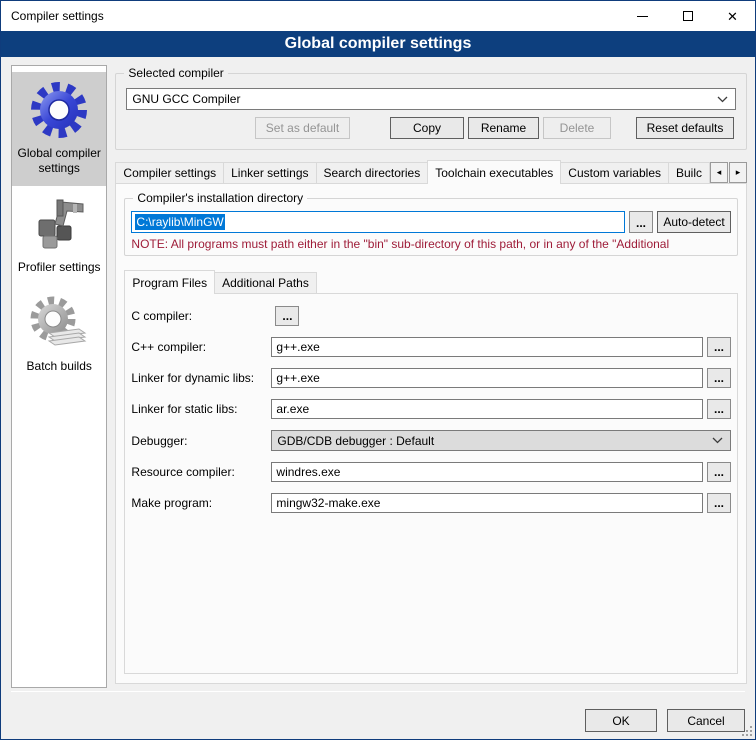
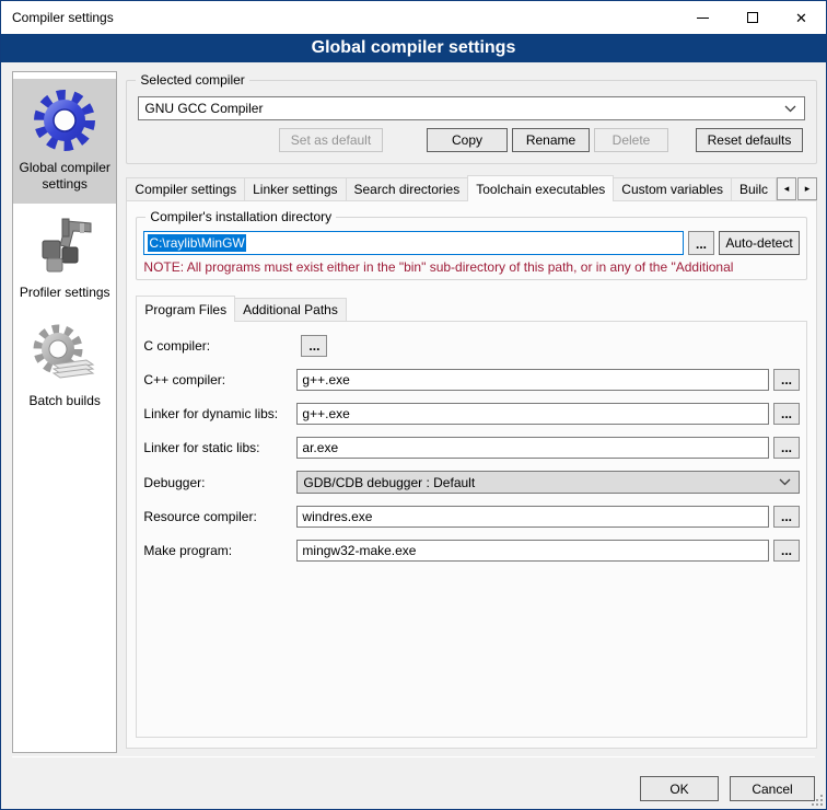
  Compiler settings
  ✕
  Global compiler settings
  Global compiler settings
  Profiler settings
  Batch builds
  Selected compiler
  GNU GCC Compiler
  Set as default
  Copy
  Rename
  Delete
  Reset defaults
  Compiler settings
  Linker settings
  Search directories
  Toolchain executables
  Custom variables
  Builc
  ◂
  ▸
  Compiler's installation directory
  C:\raylib\MinGW
  ...
  Auto-detect
- NOTE: All programs must path either in the "bin" sub-directory of this path, or in any of the "Additional
+ NOTE: All programs must exist either in the "bin" sub-directory of this path, or in any of the "Additional
  Program Files
  Additional Paths
  C compiler:
  ...
  C++ compiler:
  g++.exe
  ...
  Linker for dynamic libs:
  g++.exe
  ...
  Linker for static libs:
  ar.exe
  ...
  Debugger:
  GDB/CDB debugger : Default
  Resource compiler:
  windres.exe
  ...
  Make program:
  mingw32-make.exe
  ...
  OK
  Cancel
